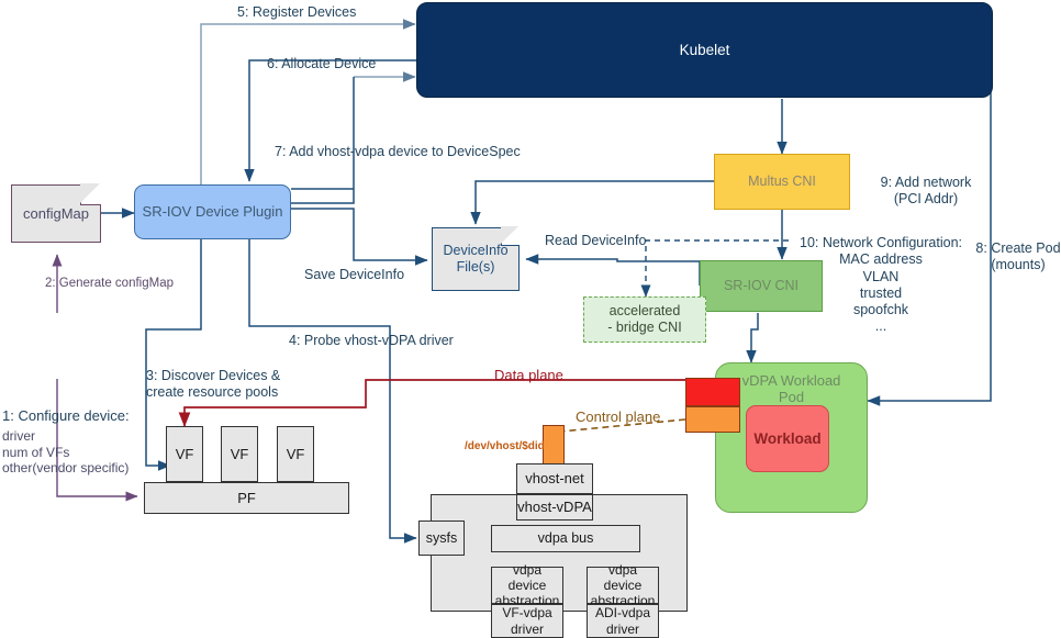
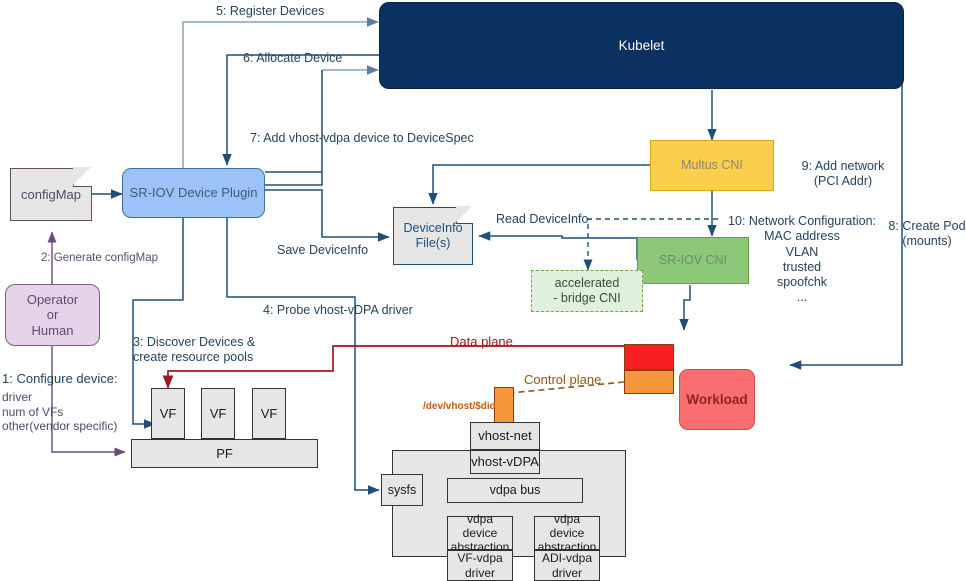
  Kubelet
  SR-IOV Device Plugin
  configMap
+ Operator
+ or
+ Human
  DeviceInfo
  File(s)
  Multus CNI
  SR-IOV CNI
  accelerated
  - bridge CNI
- vDPA Workload
- Pod
  Workload
  VF
  VF
  VF
  PF
  vhost-net
  vhost-vDPA
  sysfs
  vdpa bus
  vdpa device
  abstraction
  vdpa device
  abstraction
  VF-vdpa
  driver
  ADI-vdpa
  driver
  5: Register Devices
  6: Allocate Device
  7: Add vhost-vdpa device to DeviceSpec
  Save DeviceInfo
  Read DeviceInfo
  9: Add network
  (PCI Addr)
  10: Network Configuration:
  MAC address
  VLAN
  trusted
  spoofchk
  ...
  8: Create Pod
  (mounts)
  4: Probe vhost-vDPA driver
  3: Discover Devices &
  create resource pools
  2: Generate configMap
  1: Configure device:
  driver
  num of VFs
  other(vendor specific)
  Data plane
  Control plane
  /dev/vhost/$did
